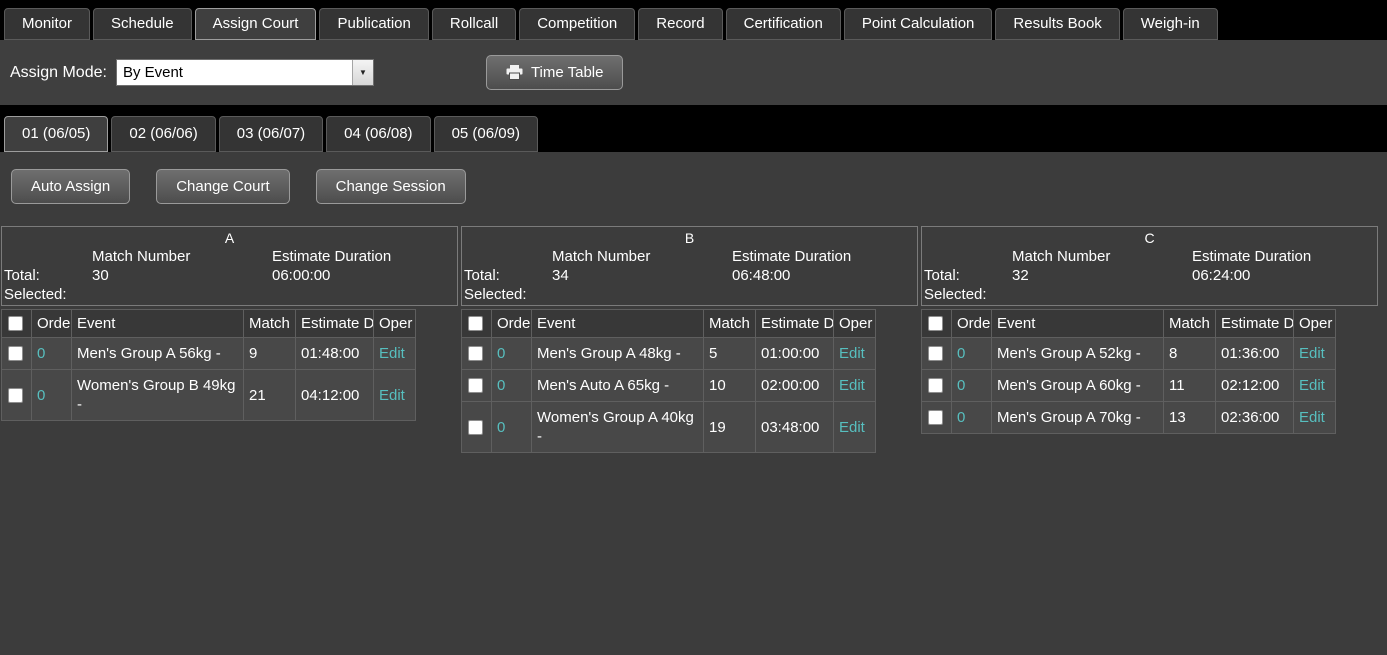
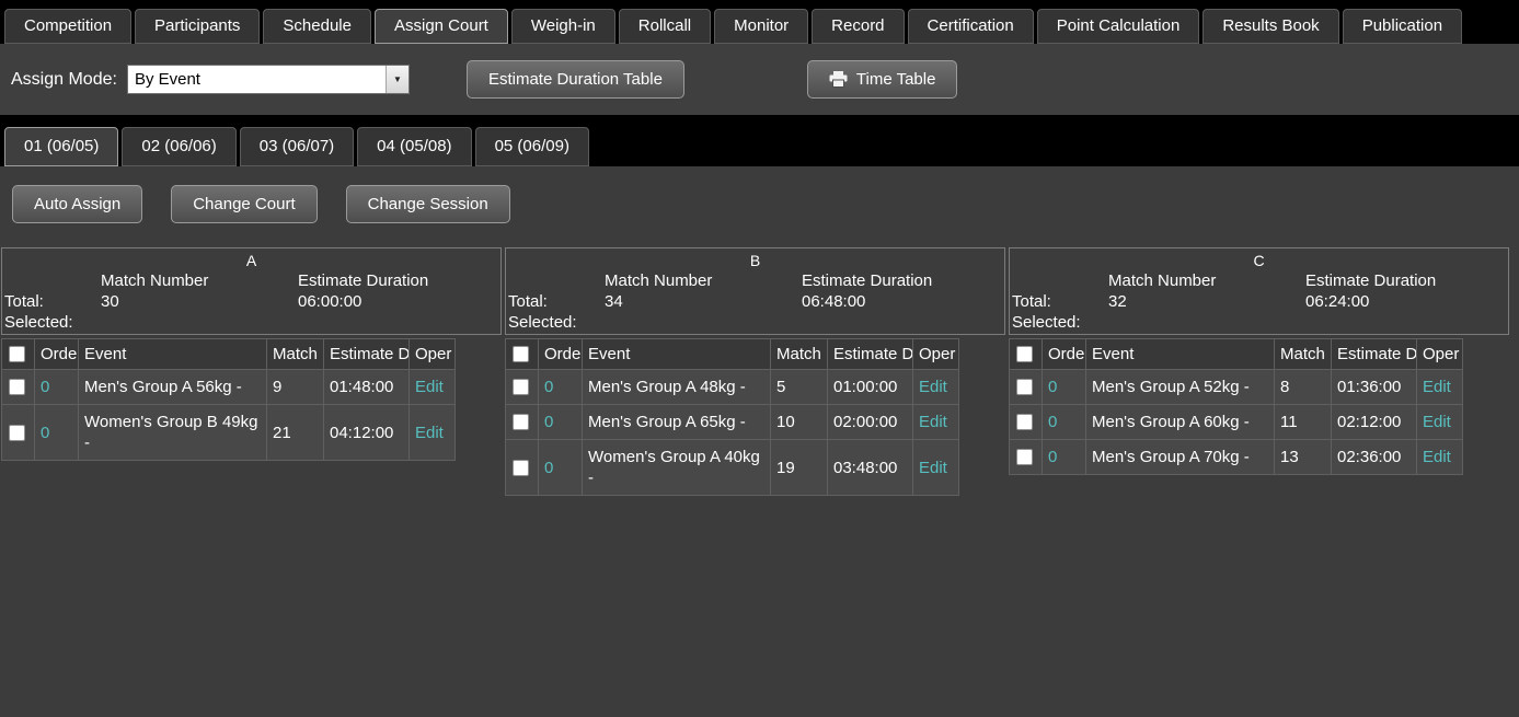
- Monitor
+ Competition
+ Participants
  Schedule
  Assign Court
- Publication
+ Weigh-in
  Rollcall
- Competition
+ Monitor
  Record
  Certification
  Point Calculation
  Results Book
- Weigh-in
+ Publication
  Assign Mode:
  By Event
  ▼
+ Estimate Duration Table
  Time Table
  01 (06/05)
  02 (06/06)
  03 (06/07)
- 04 (06/08)
+ 04 (05/08)
  05 (06/09)
  Auto Assign
  Change Court
  Change Session
  A
  Match Number
  Estimate Duration
  Total:
  30
  06:00:00
  Selected:
  	Orde	Event	Match	Estimate D	Oper
  	0	Men's Group A 56kg -	9	01:48:00	Edit
  	0	Women's Group B 49kg -	21	04:12:00	Edit
  B
  Match Number
  Estimate Duration
  Total:
  34
  06:48:00
  Selected:
  	Orde	Event	Match	Estimate D	Oper
  	0	Men's Group A 48kg -	5	01:00:00	Edit
- 	0	Men's Auto A 65kg -	10	02:00:00	Edit
+ 	0	Men's Group A 65kg -	10	02:00:00	Edit
  	0	Women's Group A 40kg -	19	03:48:00	Edit
  C
  Match Number
  Estimate Duration
  Total:
  32
  06:24:00
  Selected:
  	Orde	Event	Match	Estimate D	Oper
  	0	Men's Group A 52kg -	8	01:36:00	Edit
  	0	Men's Group A 60kg -	11	02:12:00	Edit
  	0	Men's Group A 70kg -	13	02:36:00	Edit
